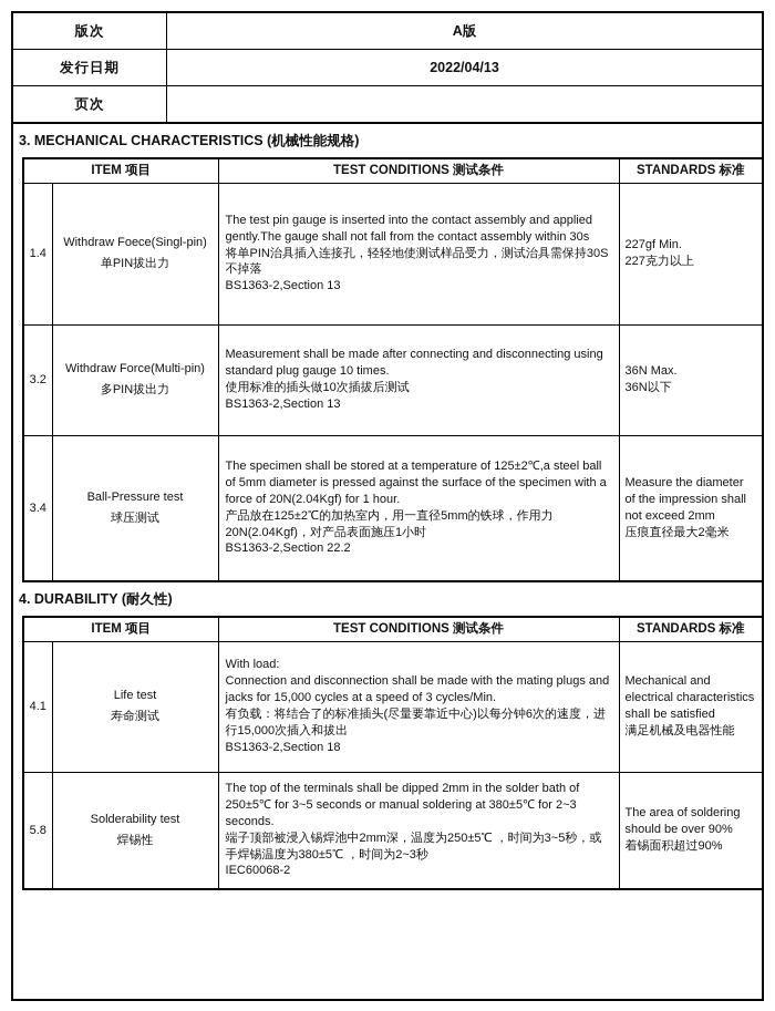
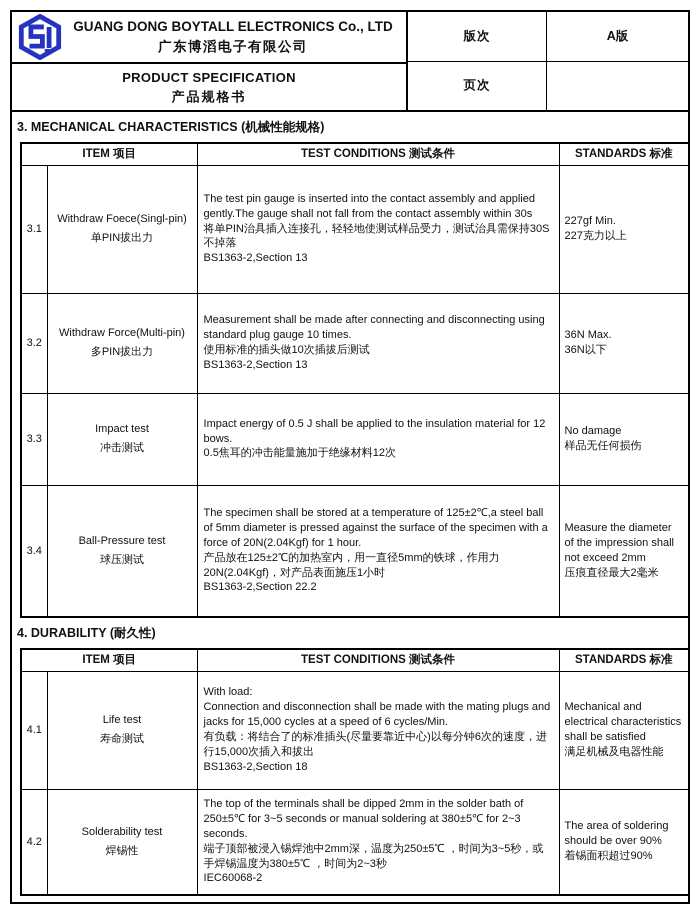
+ GUANG DONG BOYTALL ELECTRONICS Co., LTD
+ 广东博滔电子有限公司
+ PRODUCT SPECIFICATION
+ 产品规格书
  版次
  A版
- 发行日期
- 2022/04/13
  页次
  3. MECHANICAL CHARACTERISTICS (机械性能规格)
  ITEM 项目	TEST CONDITIONS 测试条件	STANDARDS 标准
- 1.4	Withdraw Foece(Singl-pin) 单PIN拔出力	The test pin gauge is inserted into the contact assembly and applied gently.The gauge shall not fall from the contact assembly within 30s 将单PIN治具插入连接孔，轻轻地使测试样品受力，测试治具需保持30S不掉落 BS1363-2,Section 13	227gf Min. 227克力以上
+ 3.1	Withdraw Foece(Singl-pin) 单PIN拔出力	The test pin gauge is inserted into the contact assembly and applied gently.The gauge shall not fall from the contact assembly within 30s 将单PIN治具插入连接孔，轻轻地使测试样品受力，测试治具需保持30S不掉落 BS1363-2,Section 13	227gf Min. 227克力以上
  3.2	Withdraw Force(Multi-pin) 多PIN拔出力	Measurement shall be made after connecting and disconnecting using standard plug gauge 10 times. 使用标准的插头做10次插拔后测试 BS1363-2,Section 13	36N Max. 36N以下
+ 3.3	Impact test 冲击测试	Impact energy of 0.5 J shall be applied to the insulation material for 12 bows. 0.5焦耳的冲击能量施加于绝缘材料12次	No damage 样品无任何损伤
  3.4	Ball-Pressure test 球压测试	The specimen shall be stored at a temperature of 125±2℃,a steel ball of 5mm diameter is pressed against the surface of the specimen with a force of 20N(2.04Kgf) for 1 hour. 产品放在125±2℃的加热室内，用一直径5mm的铁球，作用力20N(2.04Kgf)，对产品表面施压1小时 BS1363-2,Section 22.2	Measure the diameter of the impression shall not exceed 2mm 压痕直径最大2毫米
  4. DURABILITY (耐久性)
  ITEM 项目	TEST CONDITIONS 测试条件	STANDARDS 标准
- 4.1	Life test 寿命测试	With load: Connection and disconnection shall be made with the mating plugs and jacks for 15,000 cycles at a speed of 3 cycles/Min. 有负载：将结合了的标准插头(尽量要靠近中心)以每分钟6次的速度，进行15,000次插入和拔出 BS1363-2,Section 18	Mechanical and electrical characteristics shall be satisfied 满足机械及电器性能
+ 4.1	Life test 寿命测试	With load: Connection and disconnection shall be made with the mating plugs and jacks for 15,000 cycles at a speed of 6 cycles/Min. 有负载：将结合了的标准插头(尽量要靠近中心)以每分钟6次的速度，进行15,000次插入和拔出 BS1363-2,Section 18	Mechanical and electrical characteristics shall be satisfied 满足机械及电器性能
- 5.8	Solderability test 焊锡性	The top of the terminals shall be dipped 2mm in the solder bath of 250±5℃ for 3~5 seconds or manual soldering at 380±5℃ for 2~3 seconds. 端子顶部被浸入锡焊池中2mm深，温度为250±5℃ ，时间为3~5秒，或手焊锡温度为380±5℃ ，时间为2~3秒 IEC60068-2	The area of soldering should be over 90% 着锡面积超过90%
+ 4.2	Solderability test 焊锡性	The top of the terminals shall be dipped 2mm in the solder bath of 250±5℃ for 3~5 seconds or manual soldering at 380±5℃ for 2~3 seconds. 端子顶部被浸入锡焊池中2mm深，温度为250±5℃ ，时间为3~5秒，或手焊锡温度为380±5℃ ，时间为2~3秒 IEC60068-2	The area of soldering should be over 90% 着锡面积超过90%
